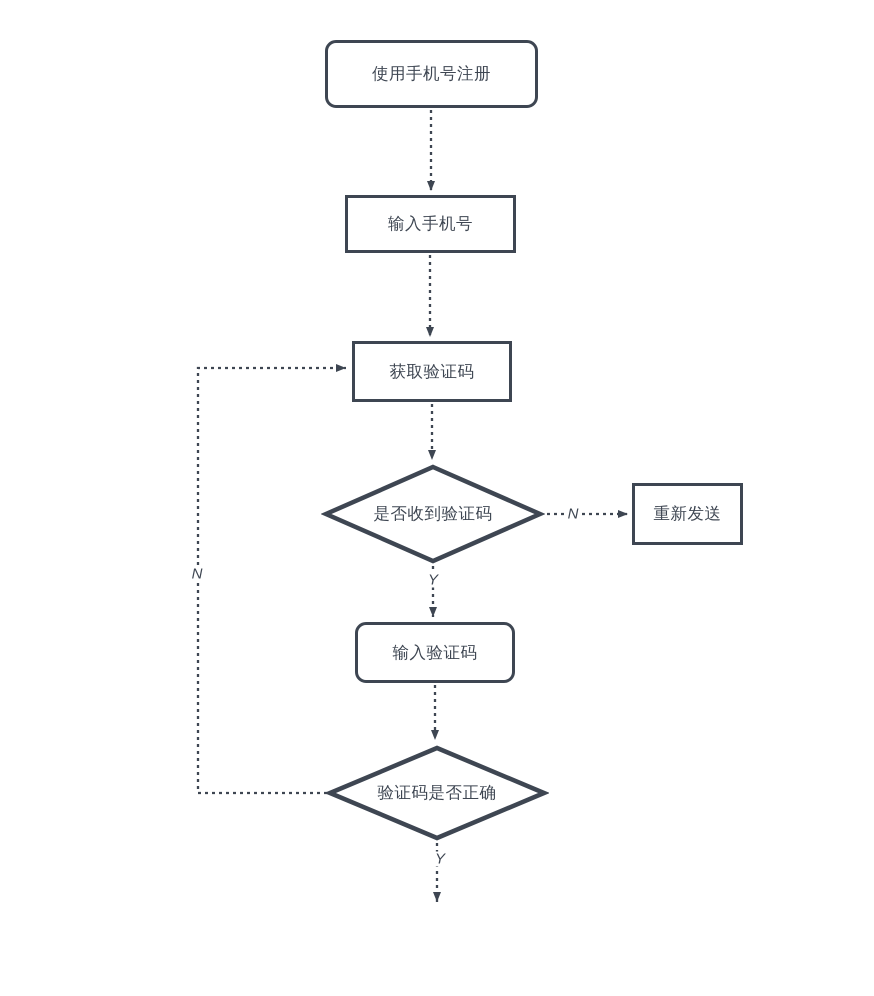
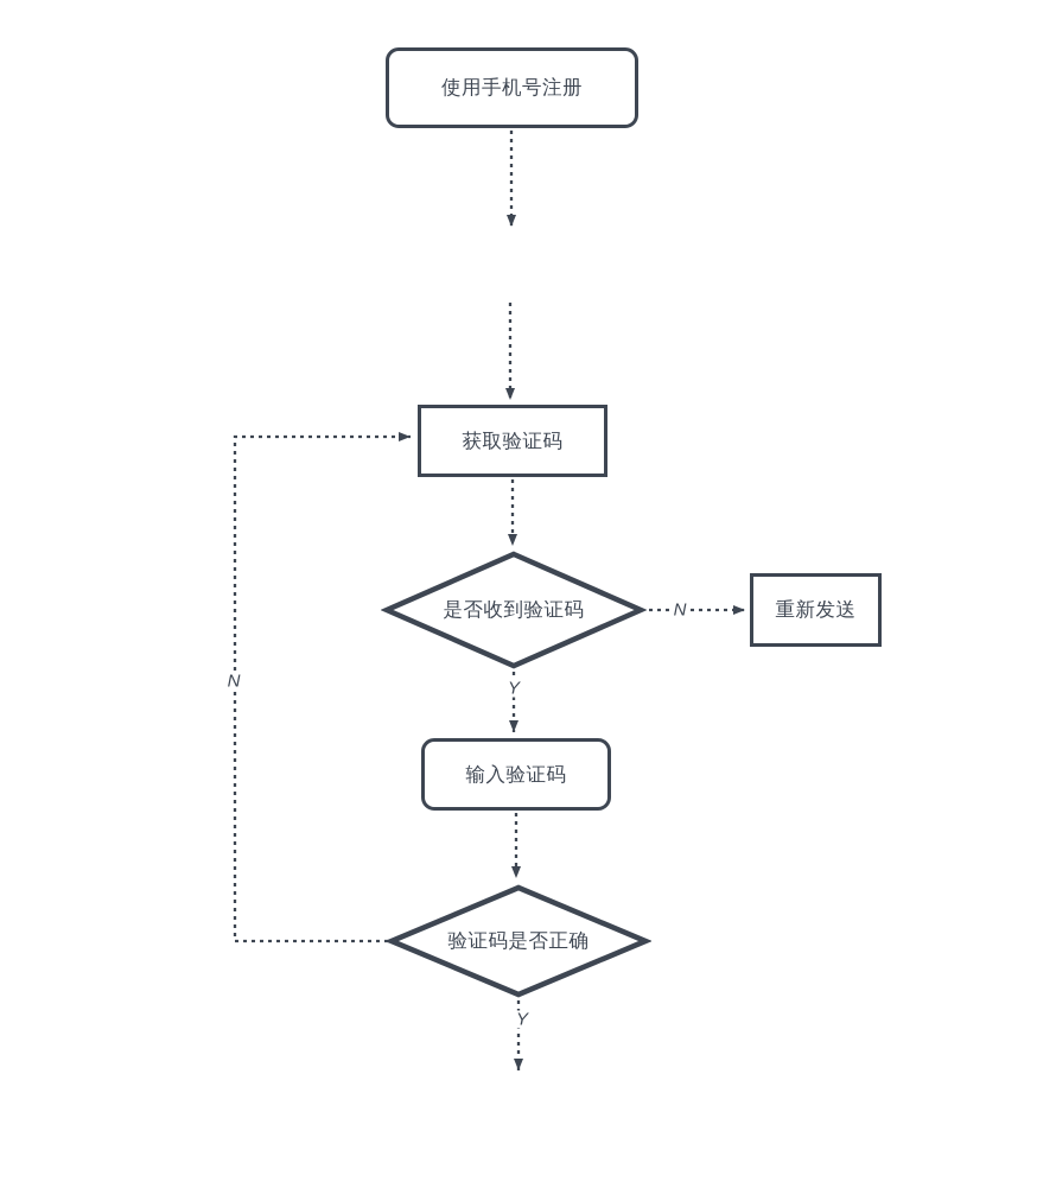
  使用手机号注册
- 输入手机号
  获取验证码
  是否收到验证码
  重新发送
  输入验证码
  验证码是否正确
  N
  Y
  N
  Y
